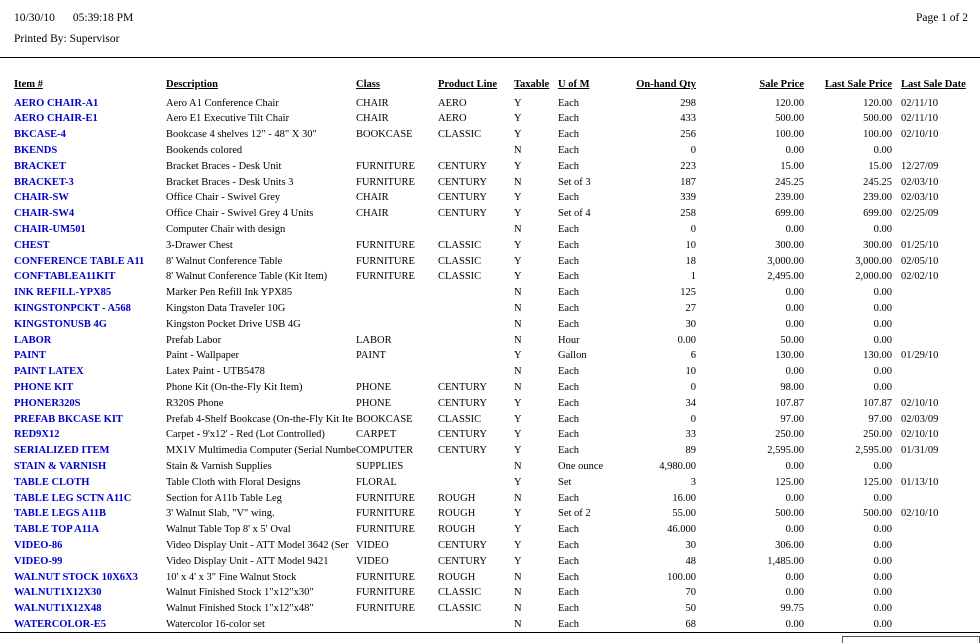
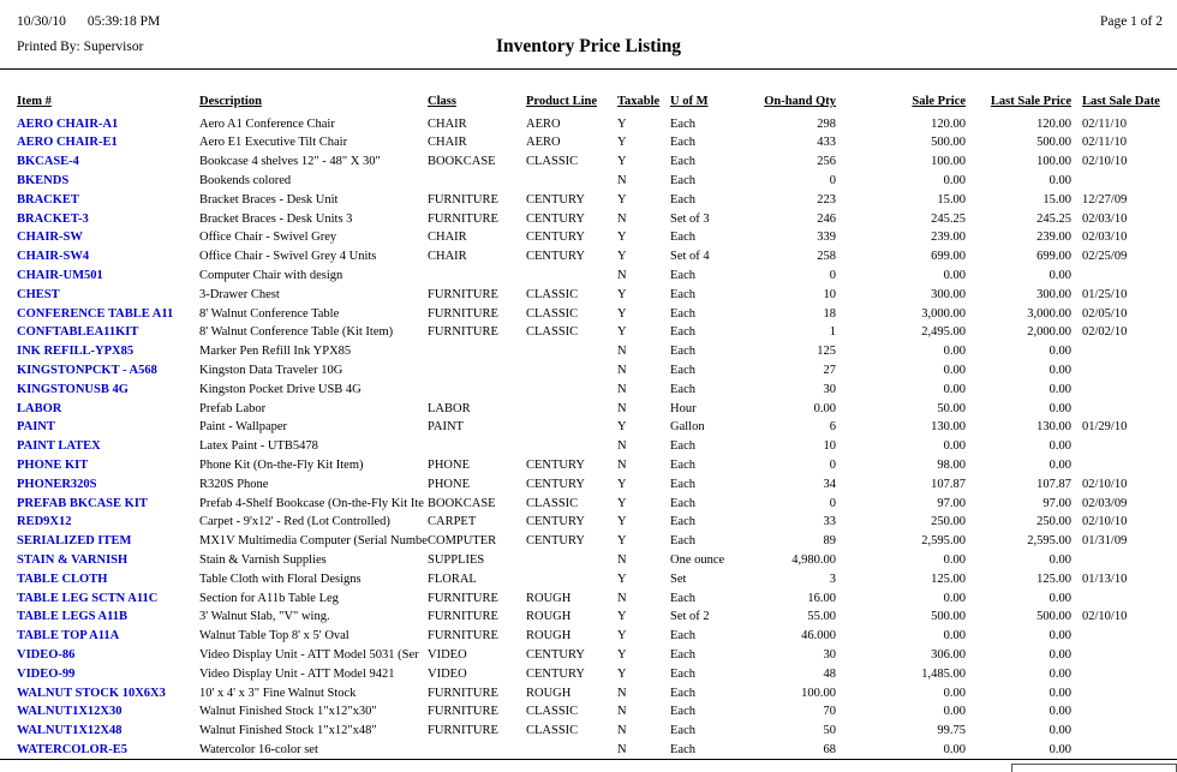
  10/30/10 05:39:18 PM
  Page 1 of 2
  Printed By: Supervisor
+ Inventory Price Listing
  Item #	Description	Class	Product Line	Taxable	U of M	On-hand Qty	Sale Price	Last Sale Price	Last Sale Date
  AERO CHAIR-A1	Aero A1 Conference Chair	CHAIR	AERO	Y	Each	298	120.00	120.00	02/11/10
  AERO CHAIR-E1	Aero E1 Executive Tilt Chair	CHAIR	AERO	Y	Each	433	500.00	500.00	02/11/10
  BKCASE-4	Bookcase 4 shelves 12" - 48" X 30"	BOOKCASE	CLASSIC	Y	Each	256	100.00	100.00	02/10/10
  BKENDS	Bookends colored			N	Each	0	0.00	0.00
  BRACKET	Bracket Braces - Desk Unit	FURNITURE	CENTURY	Y	Each	223	15.00	15.00	12/27/09
- BRACKET-3	Bracket Braces - Desk Units 3	FURNITURE	CENTURY	N	Set of 3	187	245.25	245.25	02/03/10
+ BRACKET-3	Bracket Braces - Desk Units 3	FURNITURE	CENTURY	N	Set of 3	246	245.25	245.25	02/03/10
  CHAIR-SW	Office Chair - Swivel Grey	CHAIR	CENTURY	Y	Each	339	239.00	239.00	02/03/10
  CHAIR-SW4	Office Chair - Swivel Grey 4 Units	CHAIR	CENTURY	Y	Set of 4	258	699.00	699.00	02/25/09
  CHAIR-UM501	Computer Chair with design			N	Each	0	0.00	0.00
  CHEST	3-Drawer Chest	FURNITURE	CLASSIC	Y	Each	10	300.00	300.00	01/25/10
  CONFERENCE TABLE A11	8' Walnut Conference Table	FURNITURE	CLASSIC	Y	Each	18	3,000.00	3,000.00	02/05/10
  CONFTABLEA11KIT	8' Walnut Conference Table (Kit Item)	FURNITURE	CLASSIC	Y	Each	1	2,495.00	2,000.00	02/02/10
  INK REFILL-YPX85	Marker Pen Refill Ink YPX85			N	Each	125	0.00	0.00
  KINGSTONPCKT - A568	Kingston Data Traveler 10G			N	Each	27	0.00	0.00
  KINGSTONUSB 4G	Kingston Pocket Drive USB 4G			N	Each	30	0.00	0.00
  LABOR	Prefab Labor	LABOR		N	Hour	0.00	50.00	0.00
  PAINT	Paint - Wallpaper	PAINT		Y	Gallon	6	130.00	130.00	01/29/10
  PAINT LATEX	Latex Paint - UTB5478			N	Each	10	0.00	0.00
  PHONE KIT	Phone Kit (On-the-Fly Kit Item)	PHONE	CENTURY	N	Each	0	98.00	0.00
  PHONER320S	R320S Phone	PHONE	CENTURY	Y	Each	34	107.87	107.87	02/10/10
  PREFAB BKCASE KIT	Prefab 4-Shelf Bookcase (On-the-Fly Kit Ite	BOOKCASE	CLASSIC	Y	Each	0	97.00	97.00	02/03/09
  RED9X12	Carpet - 9'x12' - Red (Lot Controlled)	CARPET	CENTURY	Y	Each	33	250.00	250.00	02/10/10
  SERIALIZED ITEM	MX1V Multimedia Computer (Serial Numbe	COMPUTER	CENTURY	Y	Each	89	2,595.00	2,595.00	01/31/09
  STAIN & VARNISH	Stain & Varnish Supplies	SUPPLIES		N	One ounce	4,980.00	0.00	0.00
  TABLE CLOTH	Table Cloth with Floral Designs	FLORAL		Y	Set	3	125.00	125.00	01/13/10
  TABLE LEG SCTN A11C	Section for A11b Table Leg	FURNITURE	ROUGH	N	Each	16.00	0.00	0.00
  TABLE LEGS A11B	3' Walnut Slab, "V" wing.	FURNITURE	ROUGH	Y	Set of 2	55.00	500.00	500.00	02/10/10
  TABLE TOP A11A	Walnut Table Top 8' x 5' Oval	FURNITURE	ROUGH	Y	Each	46.000	0.00	0.00
- VIDEO-86	Video Display Unit - ATT Model 3642 (Ser	VIDEO	CENTURY	Y	Each	30	306.00	0.00
+ VIDEO-86	Video Display Unit - ATT Model 5031 (Ser	VIDEO	CENTURY	Y	Each	30	306.00	0.00
  VIDEO-99	Video Display Unit - ATT Model 9421	VIDEO	CENTURY	Y	Each	48	1,485.00	0.00
  WALNUT STOCK 10X6X3	10' x 4' x 3" Fine Walnut Stock	FURNITURE	ROUGH	N	Each	100.00	0.00	0.00
  WALNUT1X12X30	Walnut Finished Stock 1"x12"x30"	FURNITURE	CLASSIC	N	Each	70	0.00	0.00
  WALNUT1X12X48	Walnut Finished Stock 1"x12"x48"	FURNITURE	CLASSIC	N	Each	50	99.75	0.00
  WATERCOLOR-E5	Watercolor 16-color set			N	Each	68	0.00	0.00
